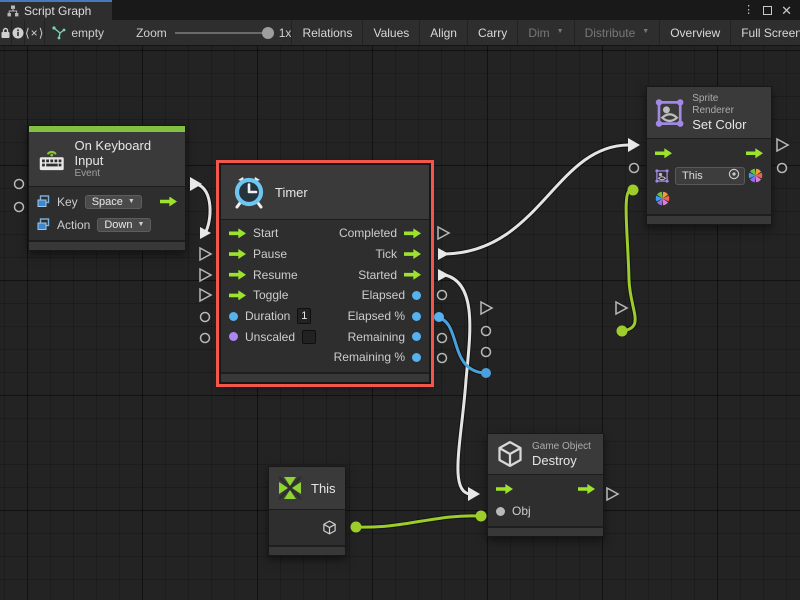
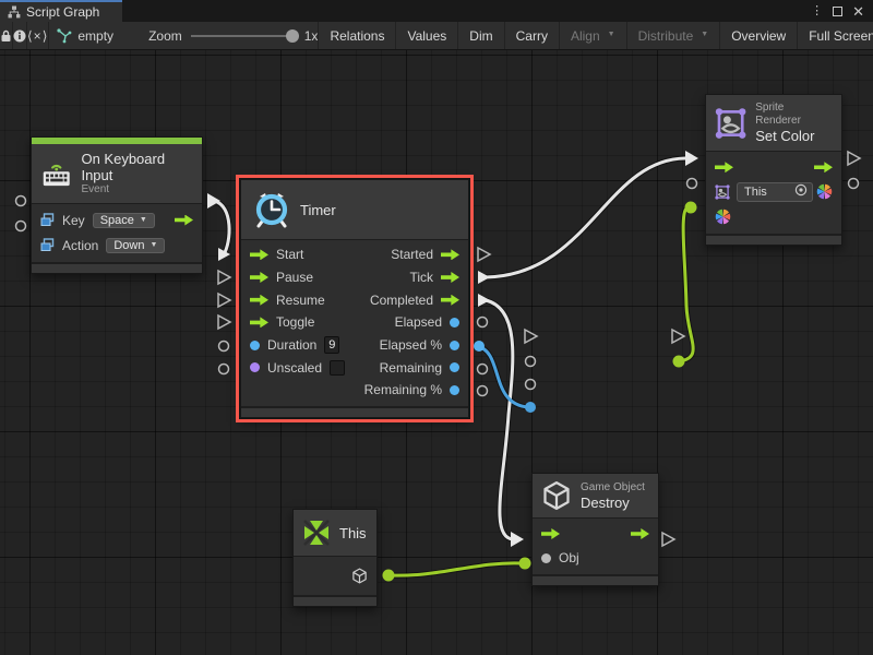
  Script Graph
  ⋮
  ✕
  ⟨×⟩
  empty
  Zoom
  1x
  Relations
  Values
- Align
+ Dim
  Carry
- Dim
+ Align
  Distribute
  Overview
  Full Screen
  On Keyboard Input
  Event
  Key
  Space
  Action
  Down
  Timer
  Start
- Completed
+ Started
  Pause
  Tick
  Resume
- Started
+ Completed
  Toggle
  Elapsed
  Duration
- 1
+ 9
  Elapsed %
  Unscaled
  Remaining
  Remaining %
  Sprite Renderer
  Set Color
  This
  This
  Game Object
  Destroy
  Obj
